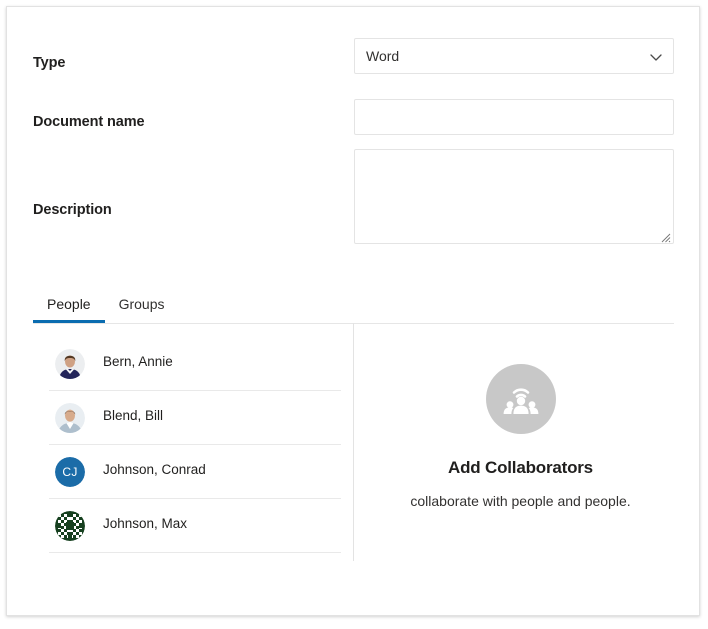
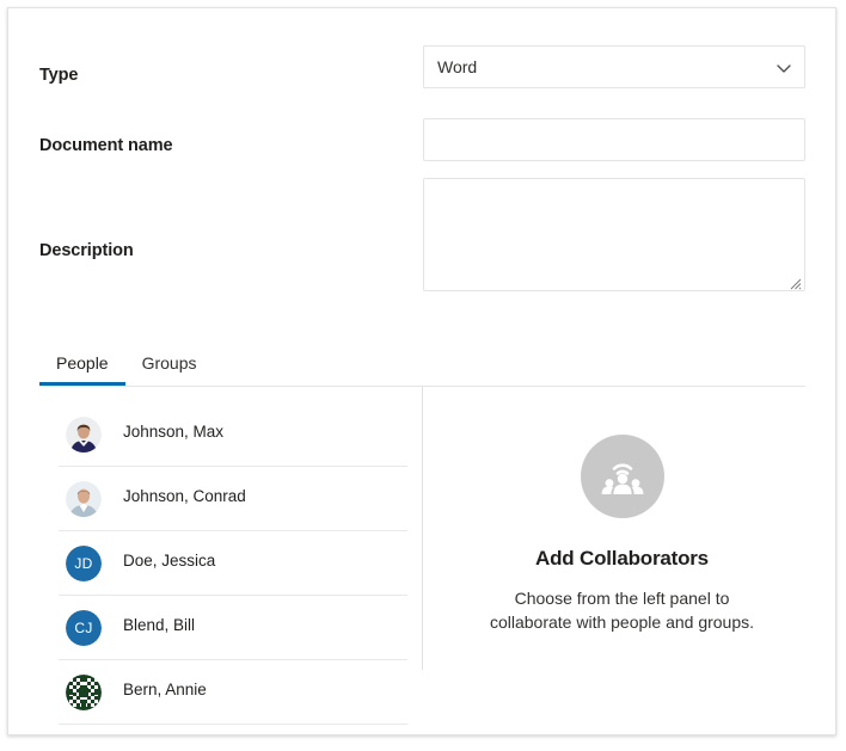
  Type
  Word
  Document name
  Description
  People Groups
- Bern, Annie
+ Johnson, Max
- Blend, Bill
+ Johnson, Conrad
+ JD
+ Doe, Jessica
  CJ
- Johnson, Conrad
+ Blend, Bill
- Johnson, Max
+ Bern, Annie
  Add Collaborators
+ Choose from the left panel to
- collaborate with people and people.
+ collaborate with people and groups.
